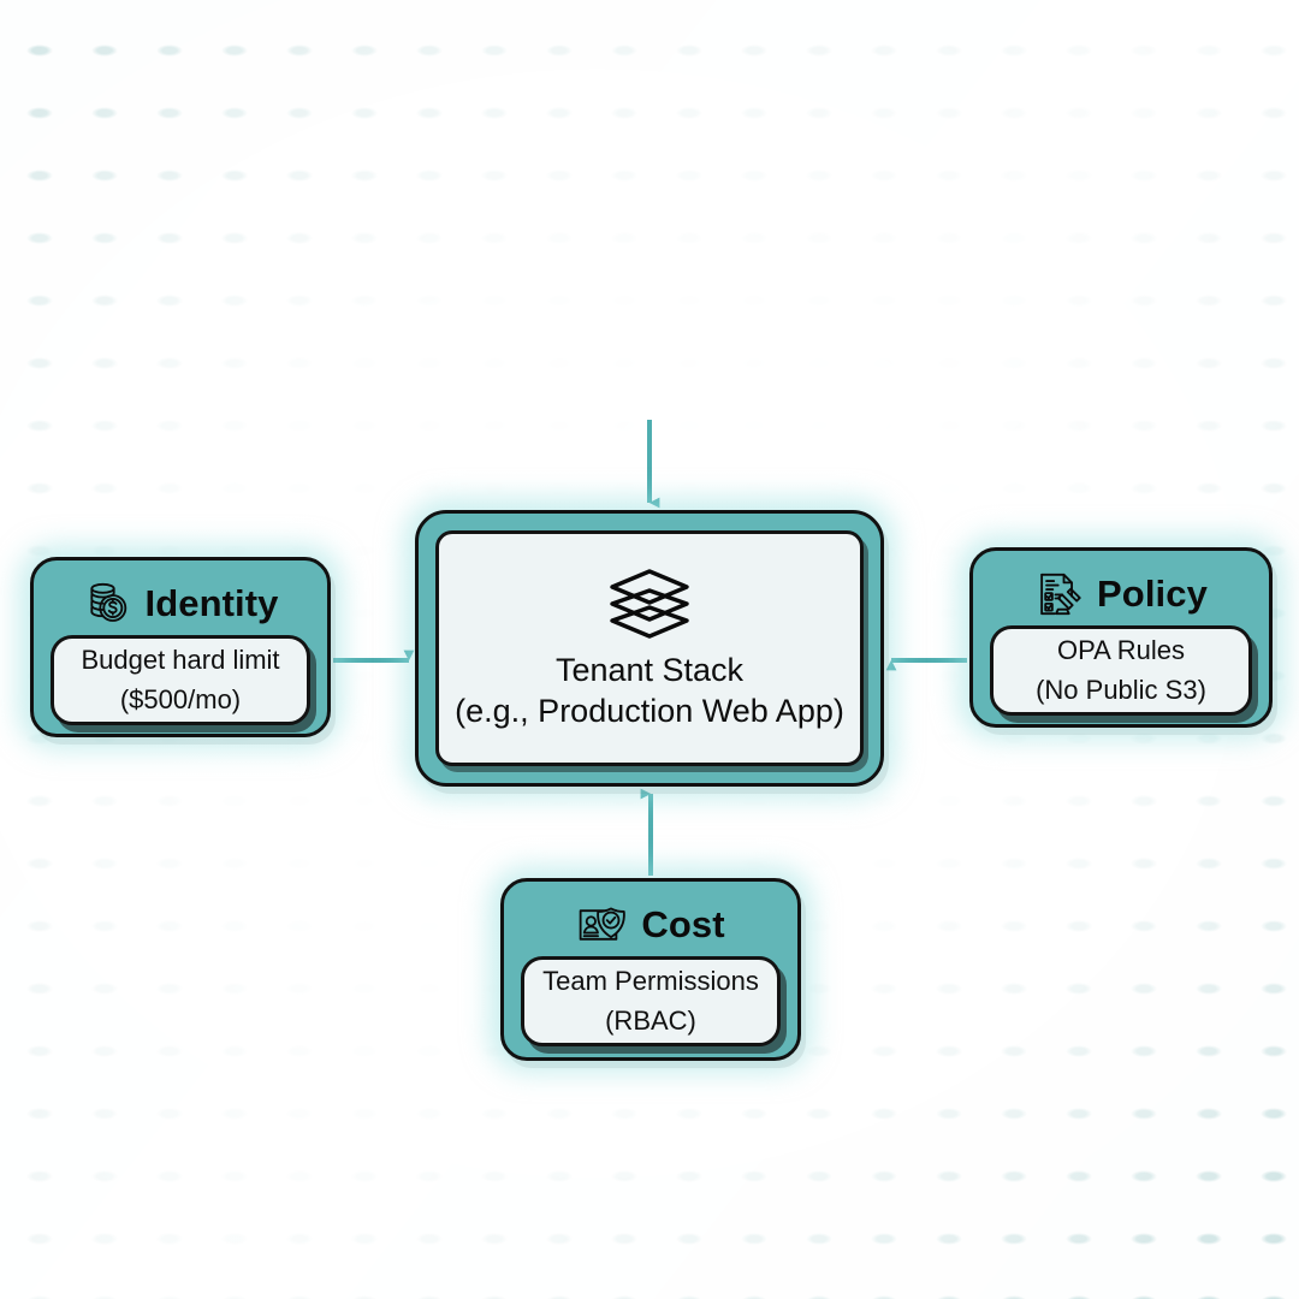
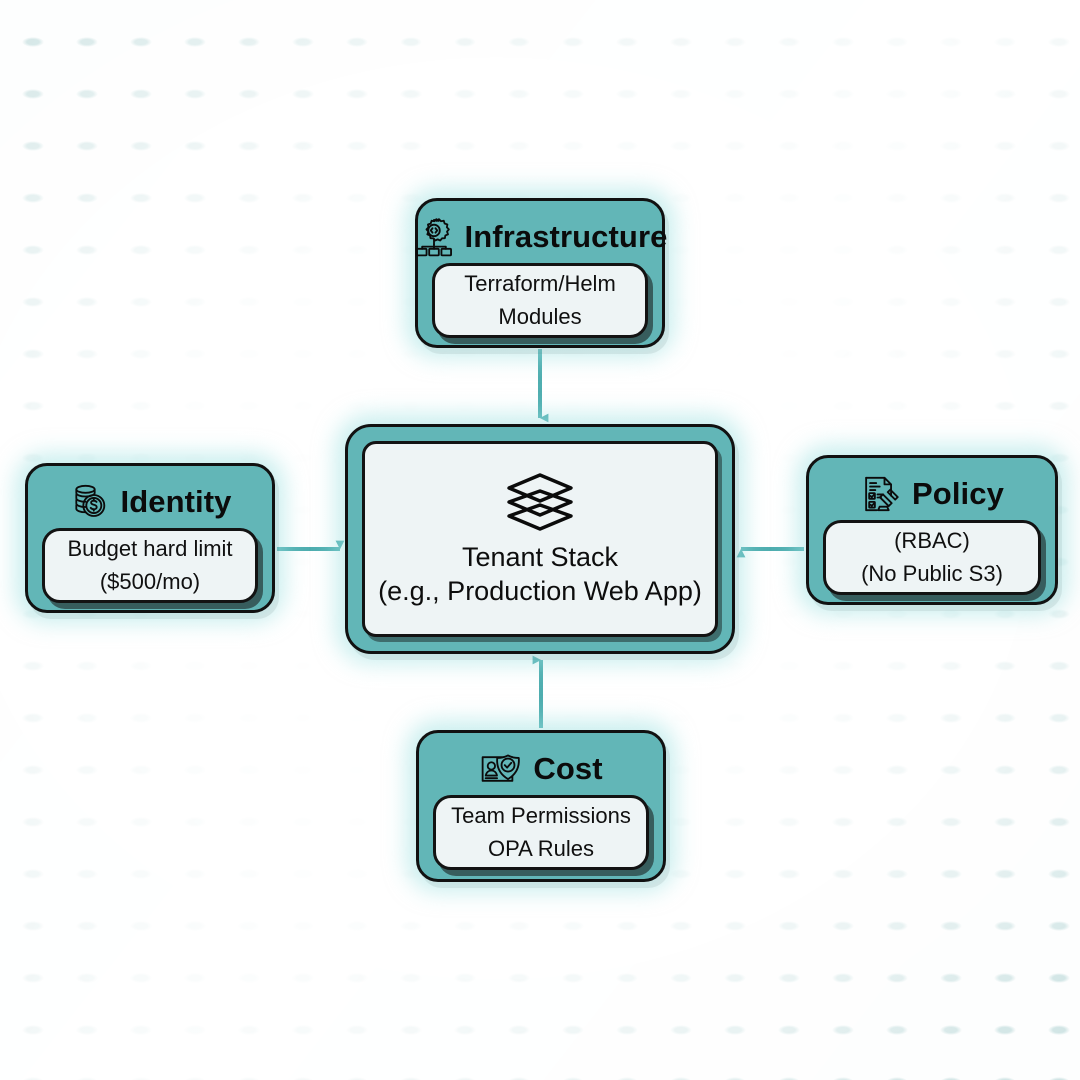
  Tenant Stack
  (e.g., Production Web App)
+ Infrastructure
+ Terraform/Helm
+ Modules
  Identity
  Budget hard limit
  ($500/mo)
  Policy
- OPA Rules
+ (RBAC)
  (No Public S3)
  Cost
  Team Permissions
- (RBAC)
+ OPA Rules
